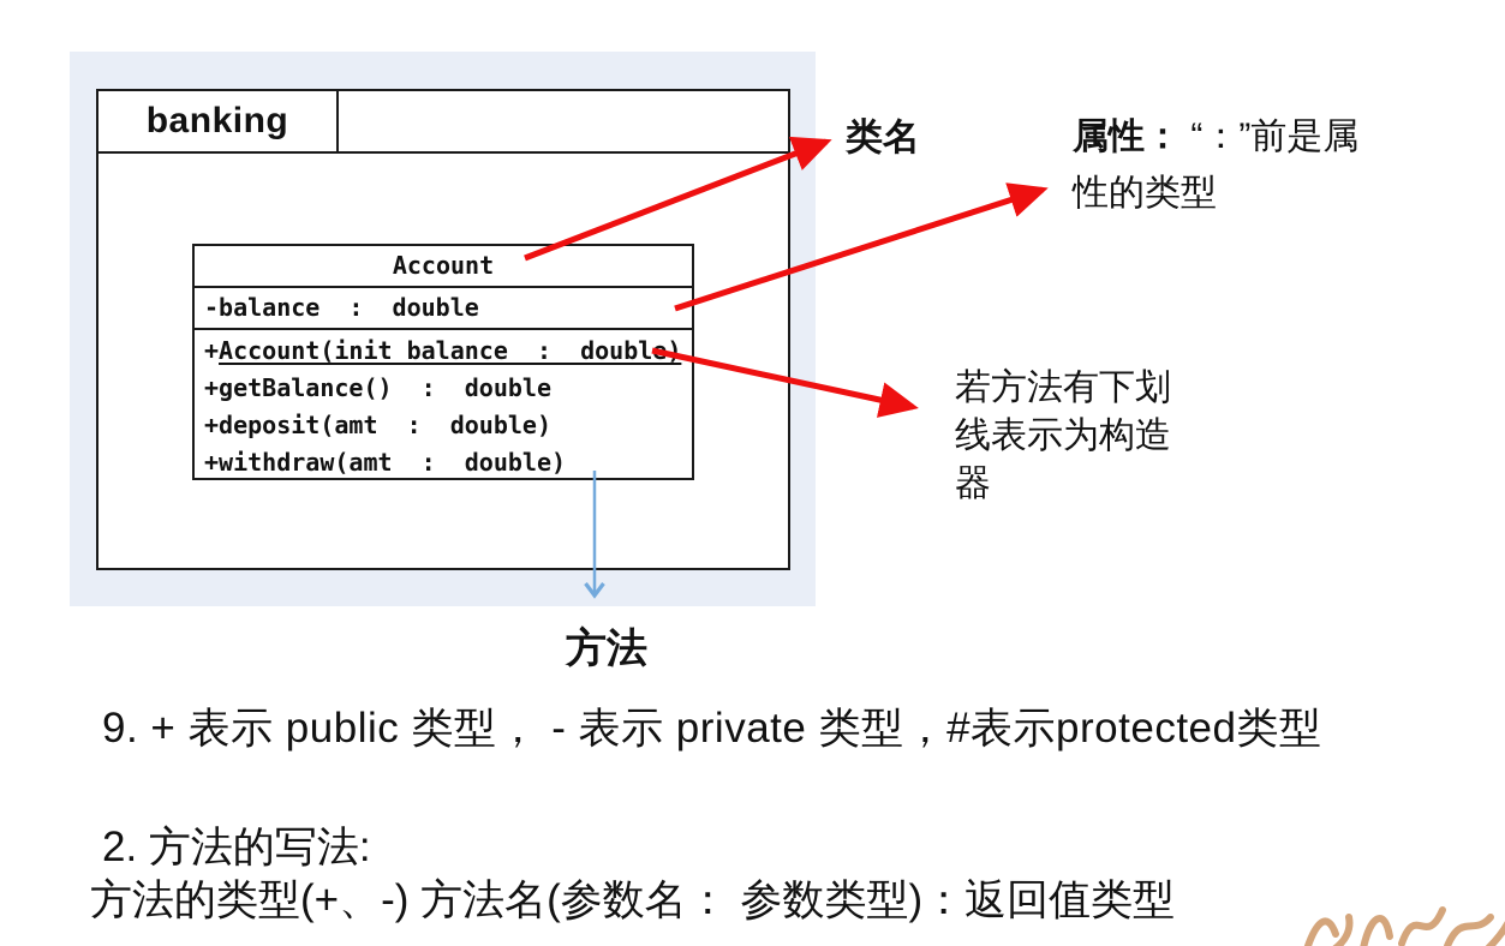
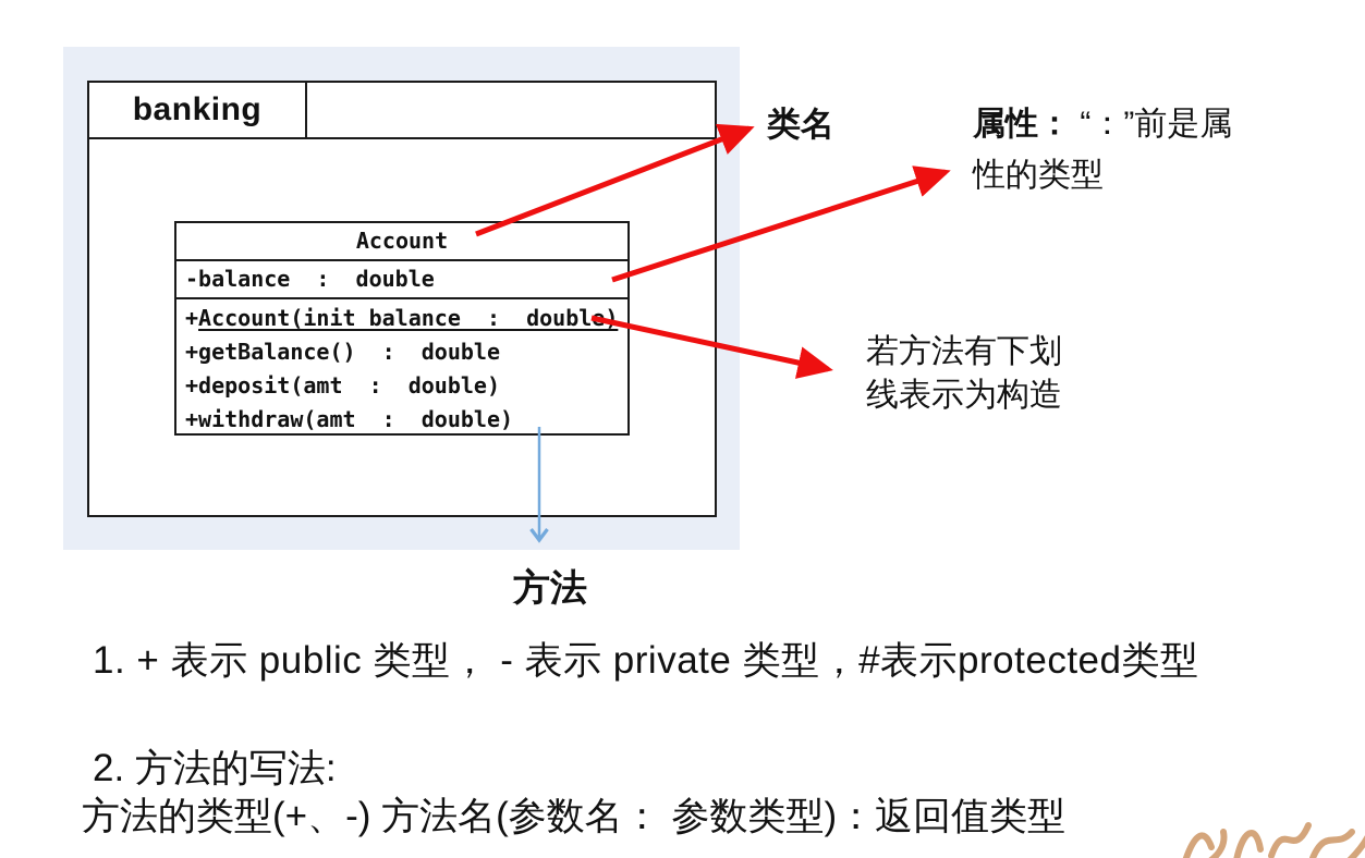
  banking
  Account
  -balance : double
  +Account(init_balance : doubl)
  +getBalance() : double
  +deposit(amt : double)
  +withdraw(amt : double)
  类名
  属性： “：”前是属
  性的类型
  若方法有下划
  线表示为构造
- 器
  方法
- 9. + 表示 public 类型， - 表示 private 类型，#表示protected类型
+ 1. + 表示 public 类型， - 表示 private 类型，#表示protected类型
  2. 方法的写法:
  方法的类型(+、-) 方法名(参数名： 参数类型)：返回值类型
